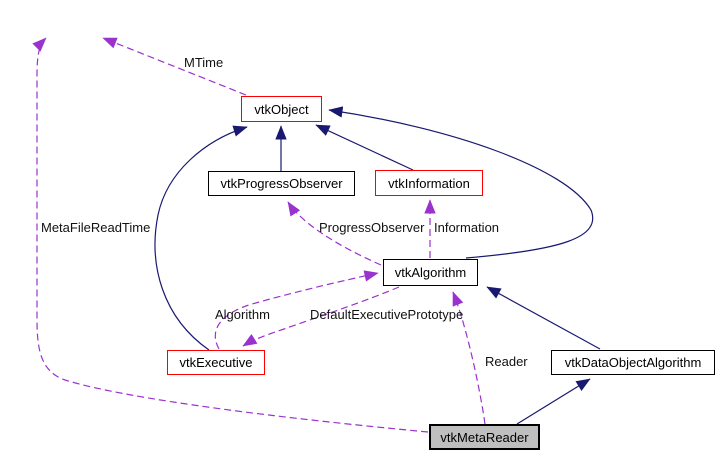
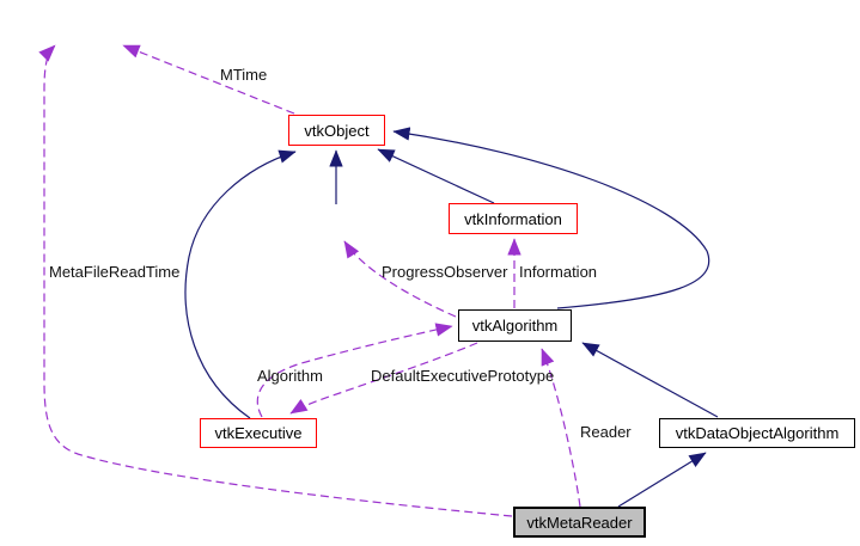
  vtkObject
- vtkProgressObserver
  vtkInformation
  vtkAlgorithm
  vtkExecutive
  vtkDataObjectAlgorithm
  vtkMetaReader
  MTime
  MetaFileReadTime
  ProgressObserver
  Information
  Algorithm
  DefaultExecutivePrototype
  Reader
